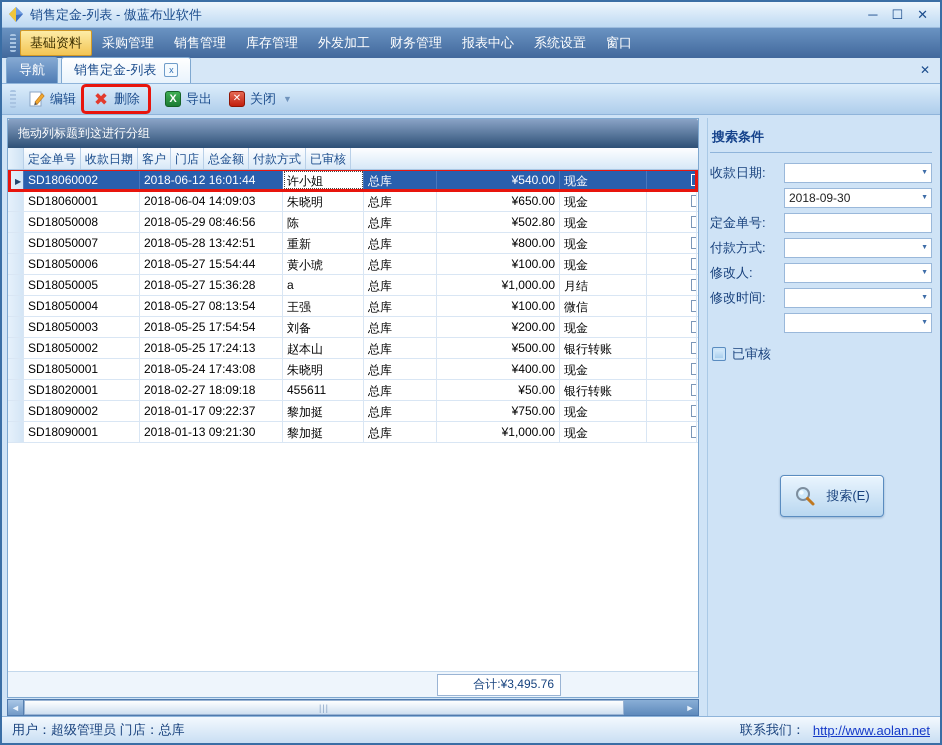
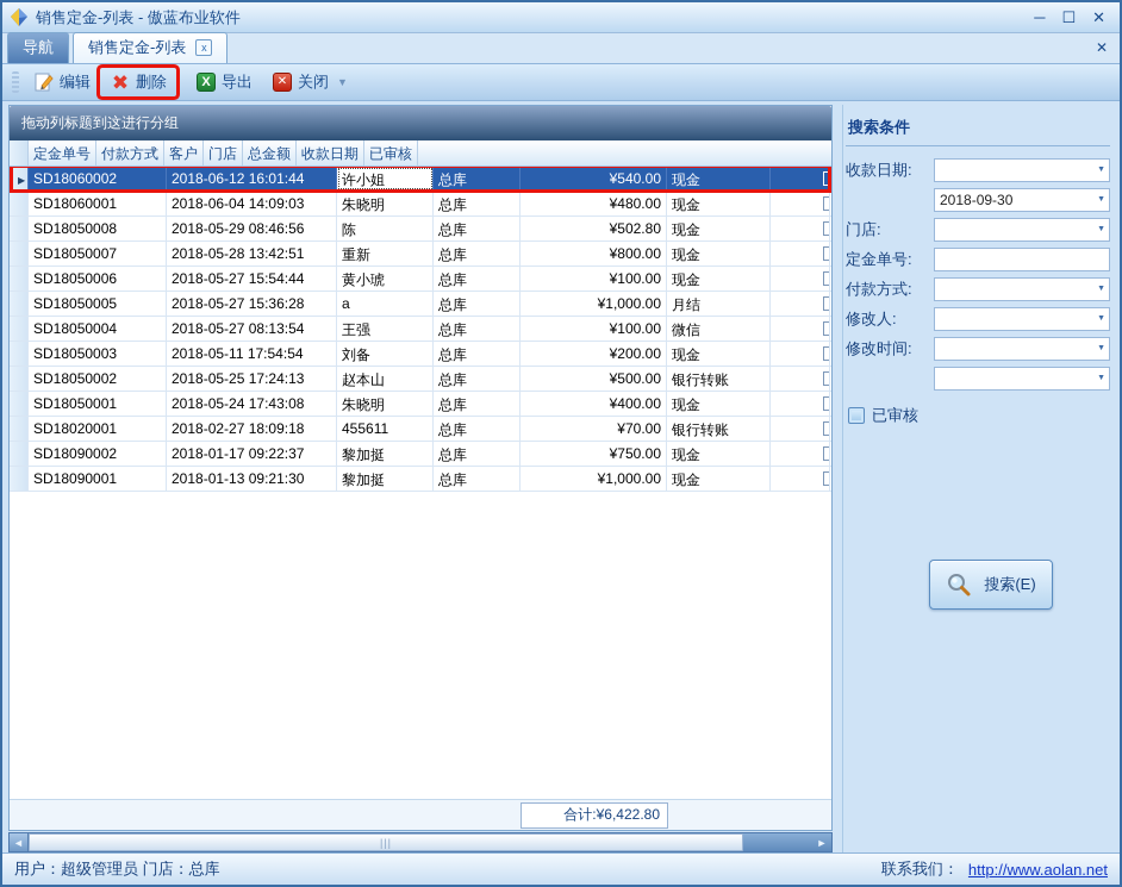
  销售定金-列表 - 傲蓝布业软件
  ─
  ☐
  ✕
- 基础资料
- 采购管理
- 销售管理
- 库存管理
- 外发加工
- 财务管理
- 报表中心
- 系统设置
- 窗口
  导航
  销售定金-列表
  x
  ✕
  编辑
  ✖
  删除
  X
  导出
  ✕
  关闭
  ▼
  拖动列标题到这进行分组
  定金单号
- 收款日期
+ 付款方式
  客户
  门店
  总金额
- 付款方式
+ 收款日期
  已审核
  SD18060002
  2018-06-12 16:01:44
  许小姐
  总库
  ¥540.00
  现金
  SD18060001
  2018-06-04 14:09:03
  朱晓明
  总库
- ¥650.00
+ ¥480.00
  现金
  SD18050008
  2018-05-29 08:46:56
  陈
  总库
  ¥502.80
  现金
  SD18050007
  2018-05-28 13:42:51
  重新
  总库
  ¥800.00
  现金
  SD18050006
  2018-05-27 15:54:44
  黄小琥
  总库
  ¥100.00
  现金
  SD18050005
  2018-05-27 15:36:28
  a
  总库
  ¥1,000.00
  月结
  SD18050004
  2018-05-27 08:13:54
  王强
  总库
  ¥100.00
  微信
  SD18050003
- 2018-05-25 17:54:54
+ 2018-05-11 17:54:54
  刘备
  总库
  ¥200.00
  现金
  SD18050002
  2018-05-25 17:24:13
  赵本山
  总库
  ¥500.00
  银行转账
  SD18050001
  2018-05-24 17:43:08
  朱晓明
  总库
  ¥400.00
  现金
  SD18020001
  2018-02-27 18:09:18
  455611
  总库
- ¥50.00
+ ¥70.00
  银行转账
  SD18090002
  2018-01-17 09:22:37
  黎加挺
  总库
  ¥750.00
  现金
  SD18090001
  2018-01-13 09:21:30
  黎加挺
  总库
  ¥1,000.00
  现金
- 合计:¥3,495.76
+ 合计:¥6,422.80
  ◄
  |||
  ►
  搜索条件
  收款日期:
  2018-09-30
+ 门店:
  定金单号:
  付款方式:
  修改人:
  修改时间:
  已审核
  搜索(E)
  用户：超级管理员 门店：总库
  联系我们：
  http://www.aolan.net
